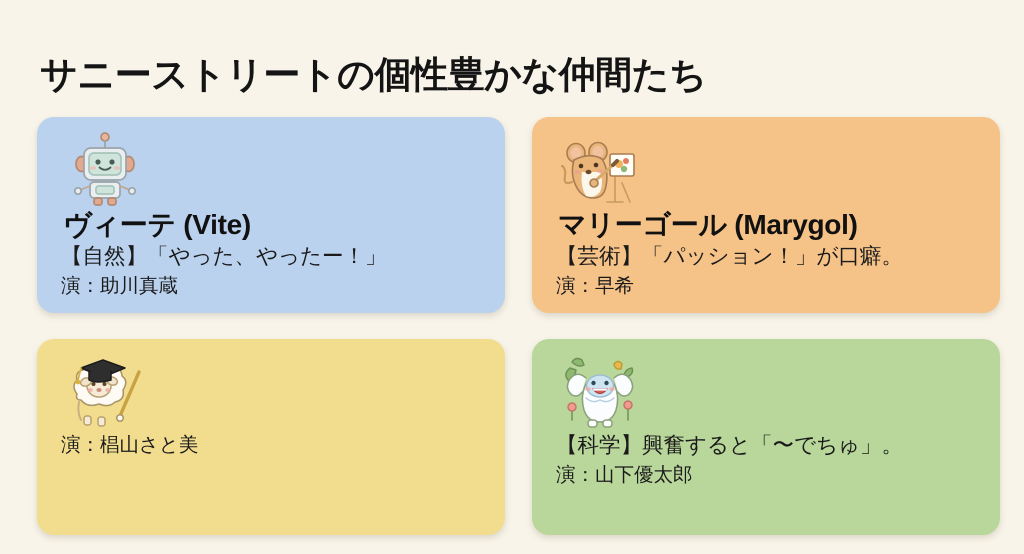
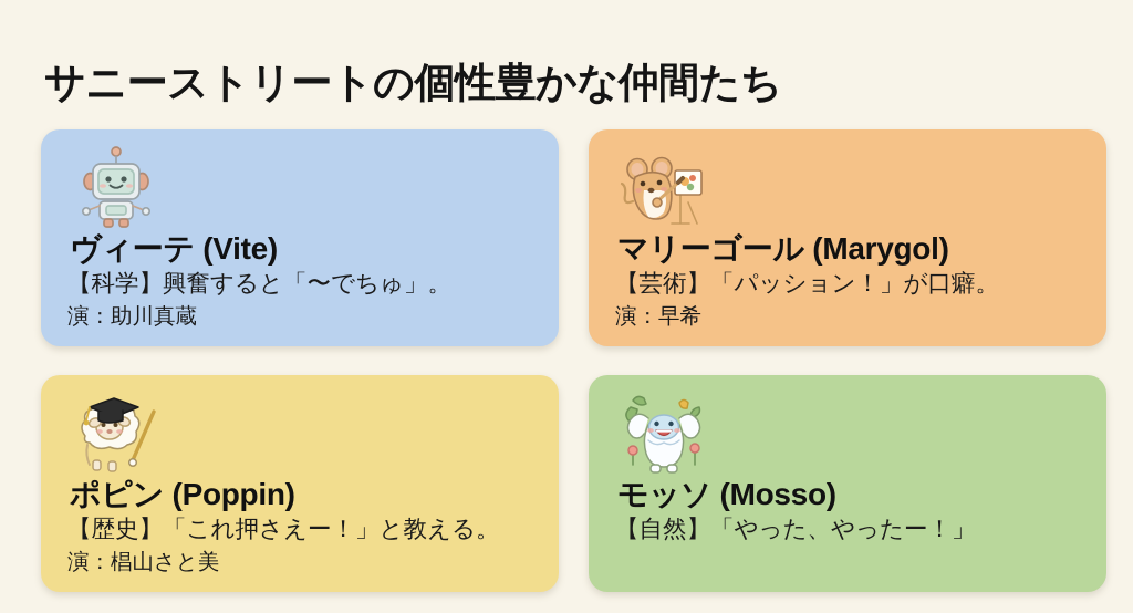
  サニーストリートの個性豊かな仲間たち
  ヴィーテ (Vite)
- 【自然】「やった、やったー！」
+ 【科学】興奮すると「〜でちゅ」。
  演：助川真蔵
  マリーゴール (Marygol)
  【芸術】「パッション！」が口癖。
  演：早希
+ ポピン (Poppin)
+ 【歴史】「これ押さえー！」と教える。
  演：椙山さと美
+ モッソ (Mosso)
- 【科学】興奮すると「〜でちゅ」。
+ 【自然】「やった、やったー！」
- 演：山下優太郎
